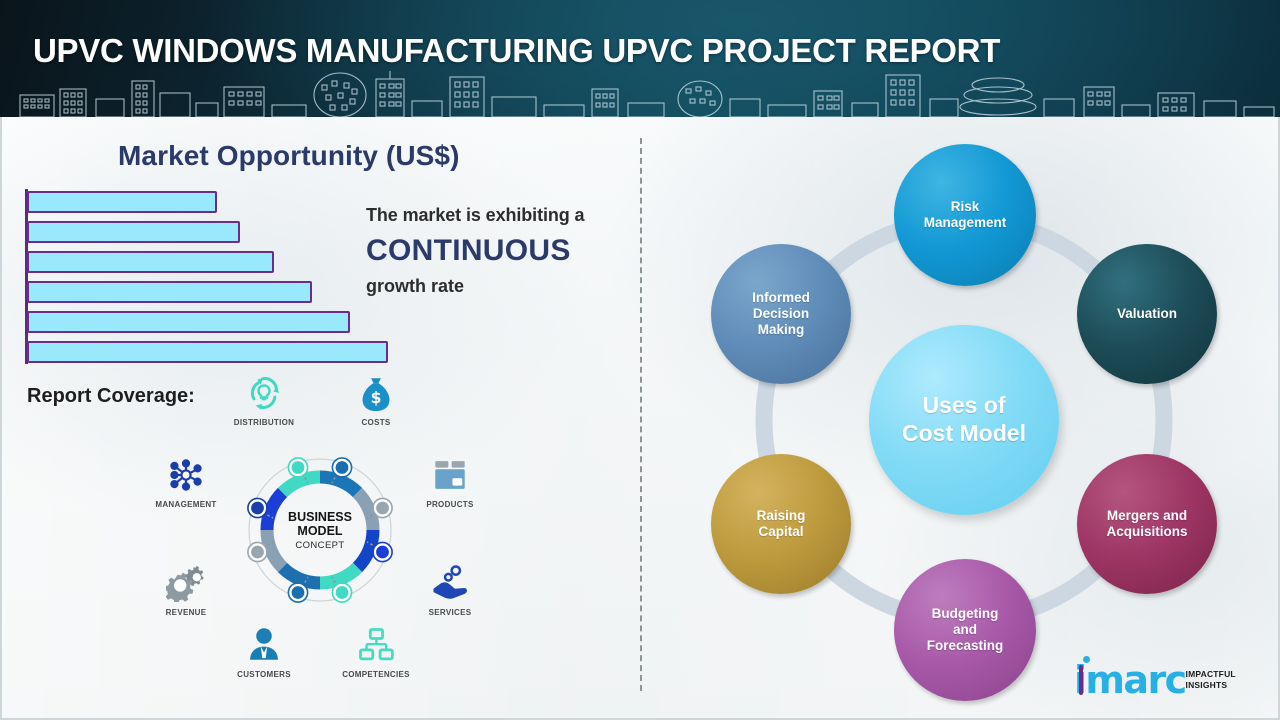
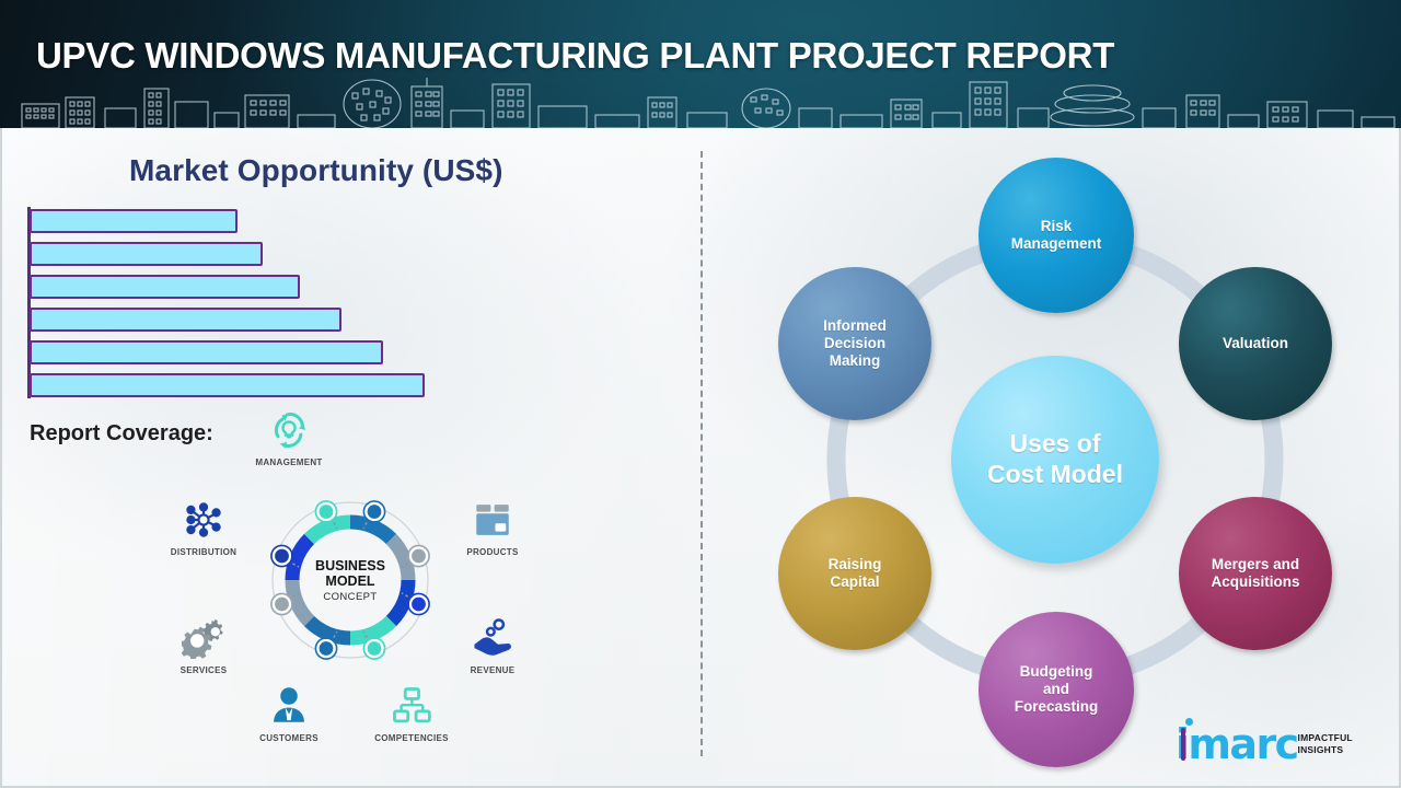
- UPVC WINDOWS MANUFACTURING UPVC PROJECT REPORT
+ UPVC WINDOWS MANUFACTURING PLANT PROJECT REPORT
  Market Opportunity (US$)
- The market is exhibiting a
- CONTINUOUS
- growth rate
  Report Coverage:
- DISTRIBUTION
+ MANAGEMENT
- $
- COSTS
  PRODUCTS
- SERVICES
+ REVENUE
  COMPETENCIES
  CUSTOMERS
- REVENUE
+ SERVICES
- MANAGEMENT
+ DISTRIBUTION
  BUSINESS
  MODEL
  CONCEPT
  Uses of
  Cost Model
  Risk
  Management
  Valuation
  Mergers and
  Acquisitions
  Budgeting
  and
  Forecasting
  Raising
  Capital
  Informed
  Decision
  Making
  marc
  IMPACTFUL
  INSIGHTS
